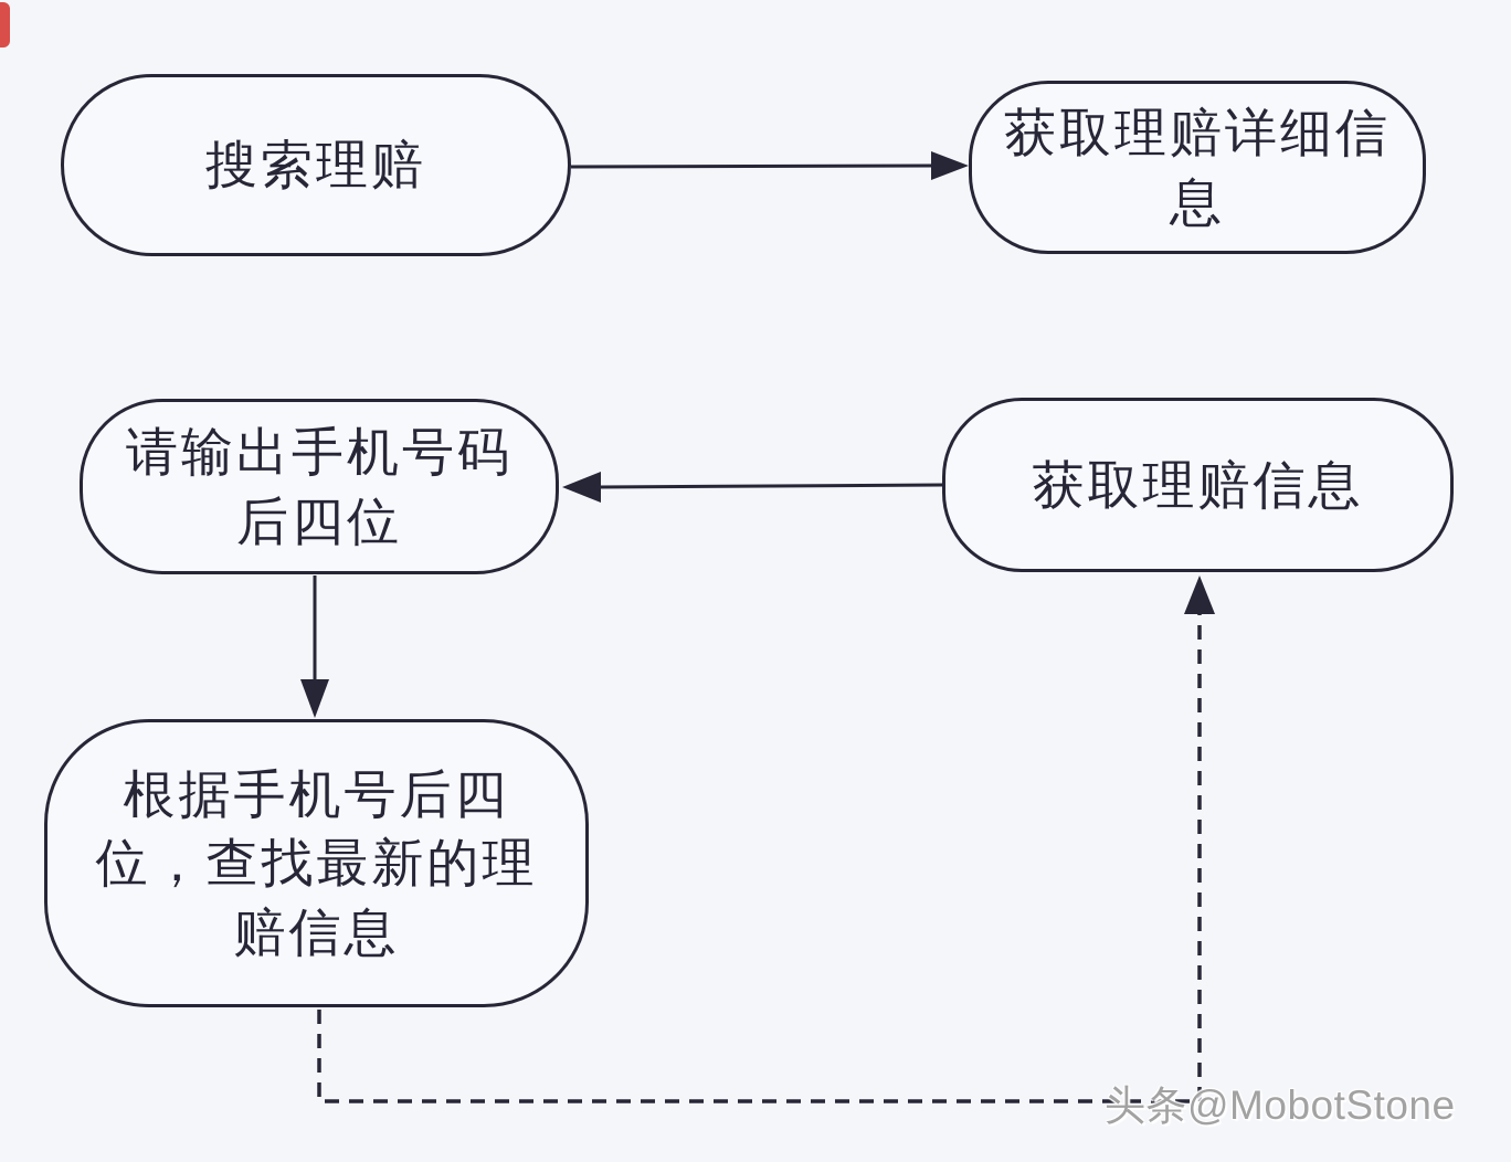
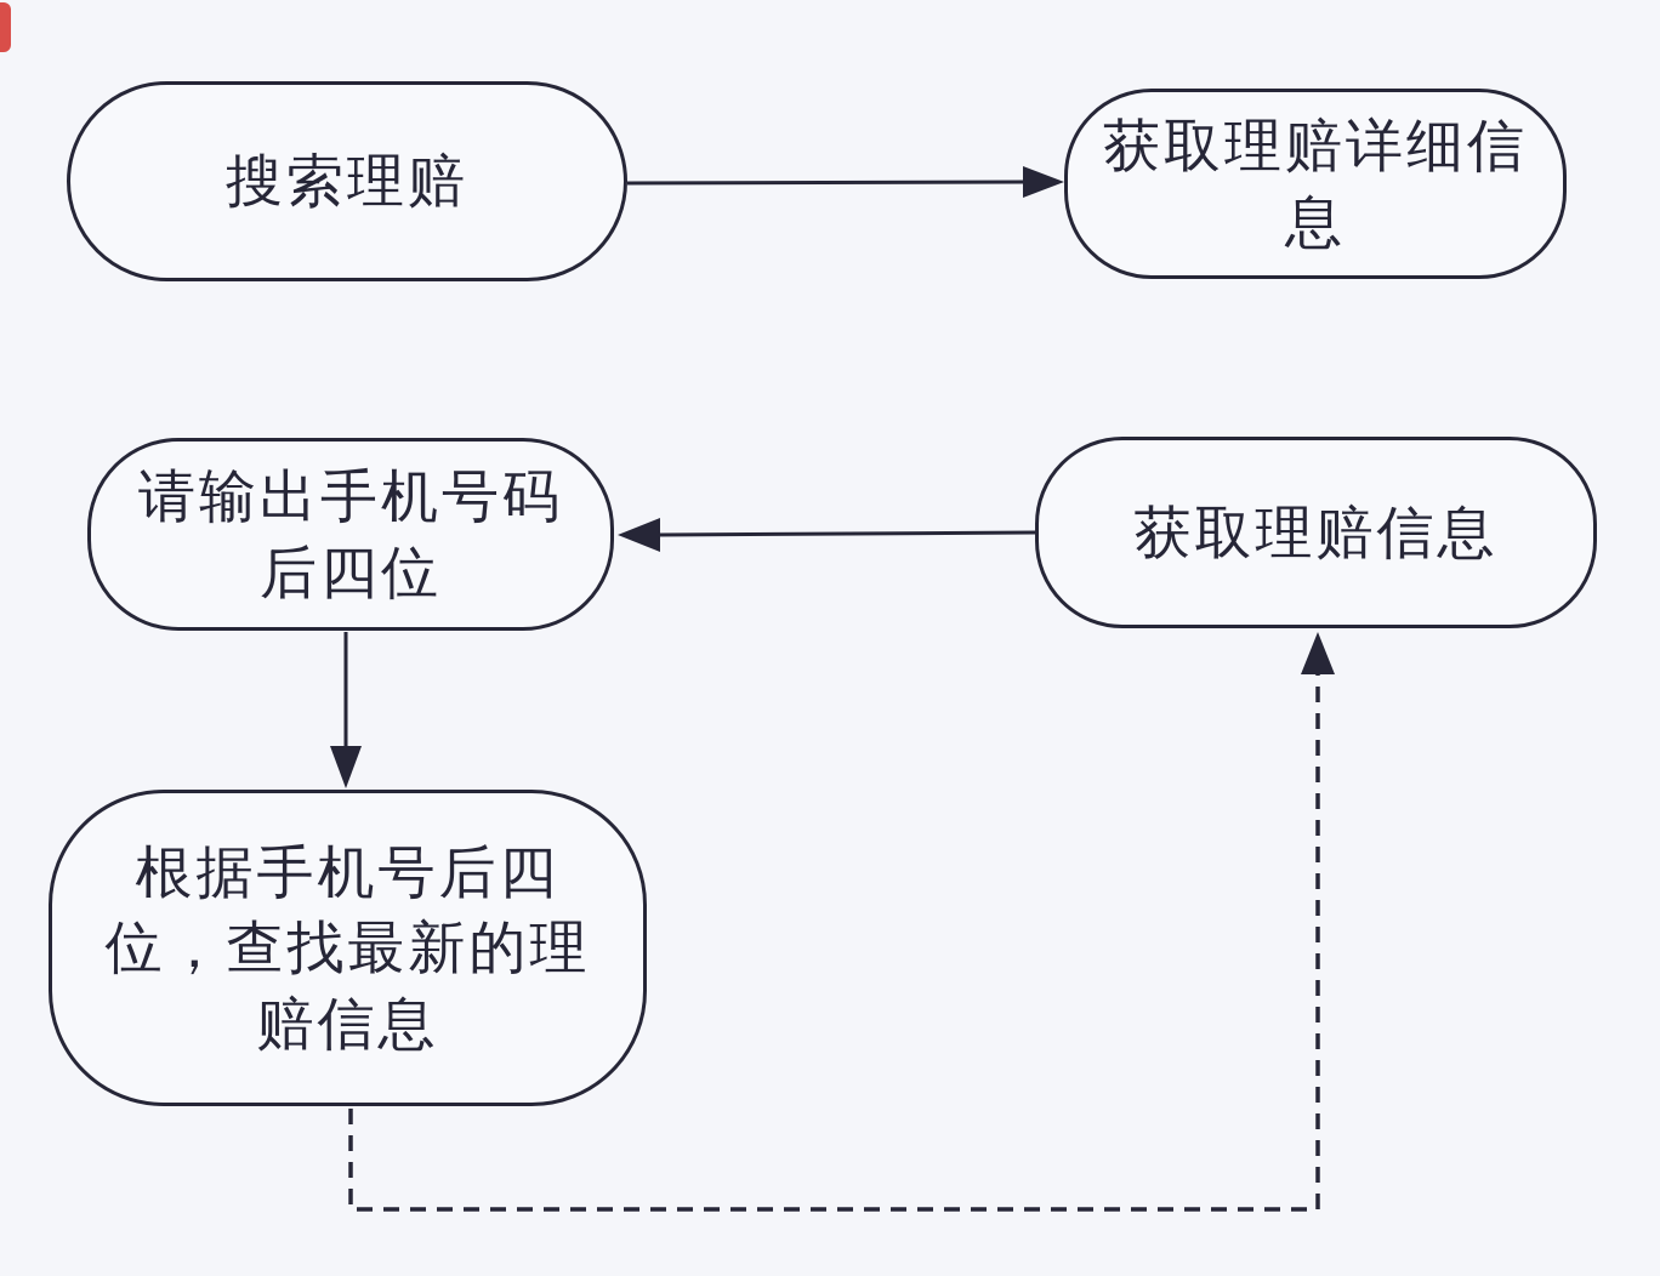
  搜索理赔
  获取理赔详细信
  息
  请输出手机号码
  后四位
  获取理赔信息
  根据手机号后四
  位，查找最新的理
  赔信息
- 头条@MobotStone
